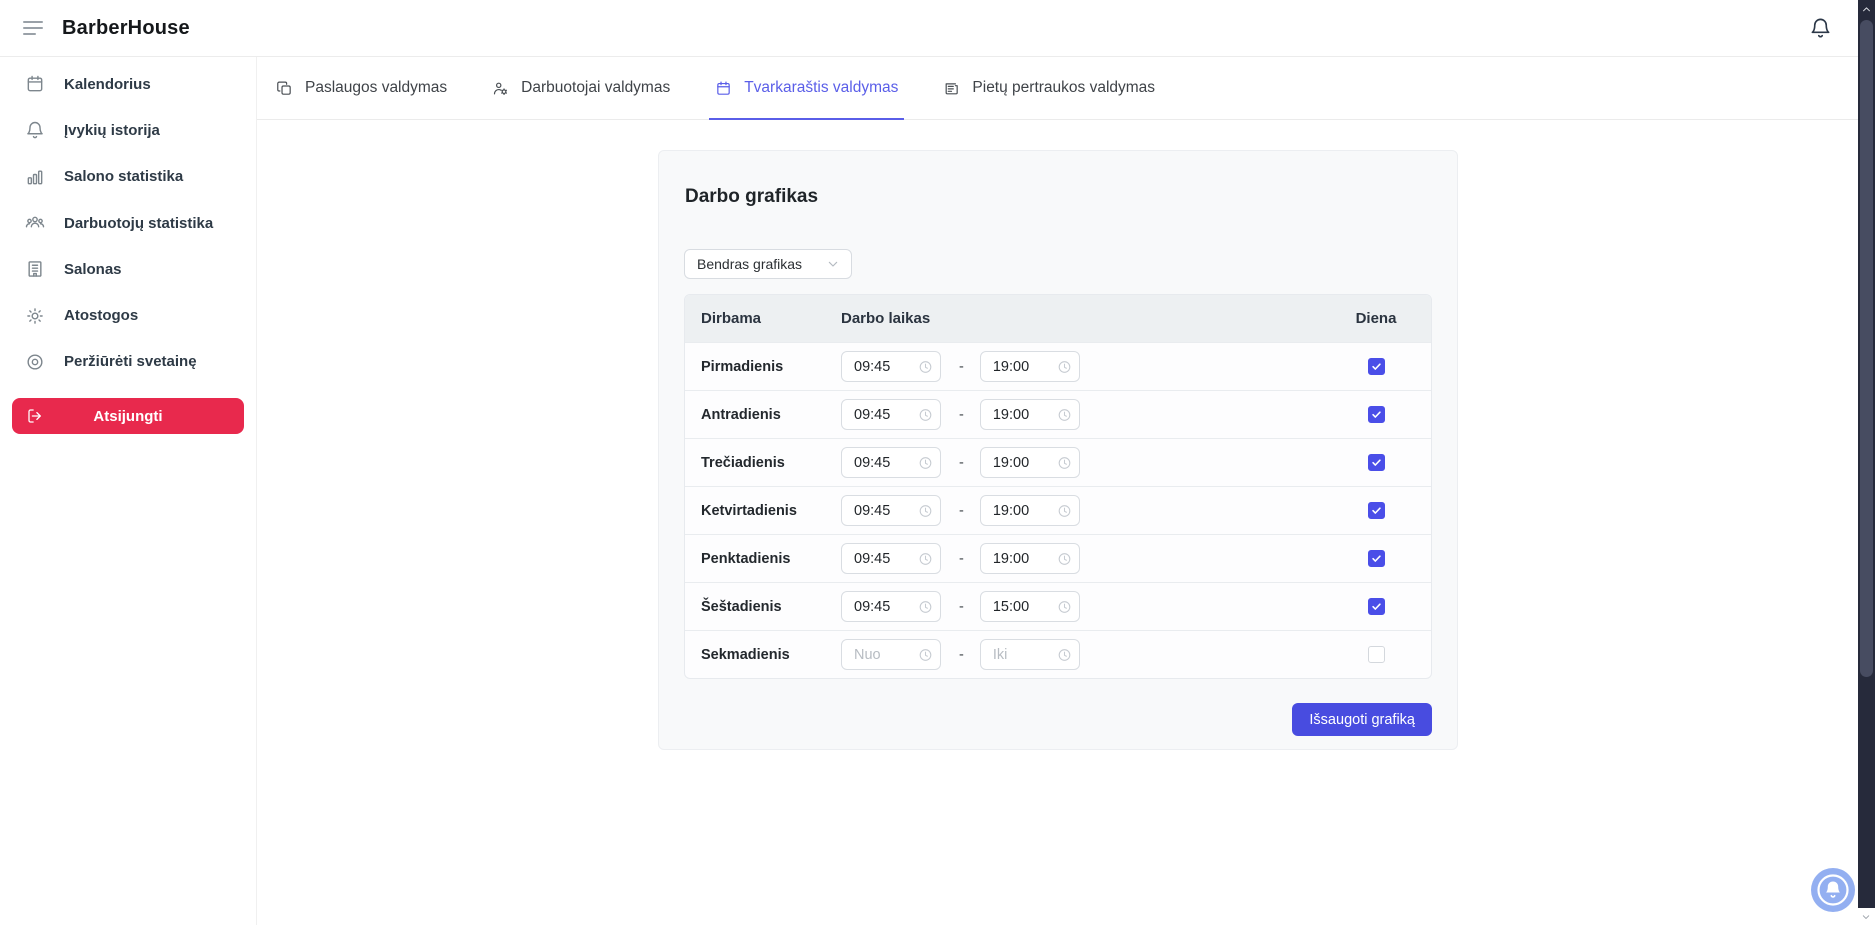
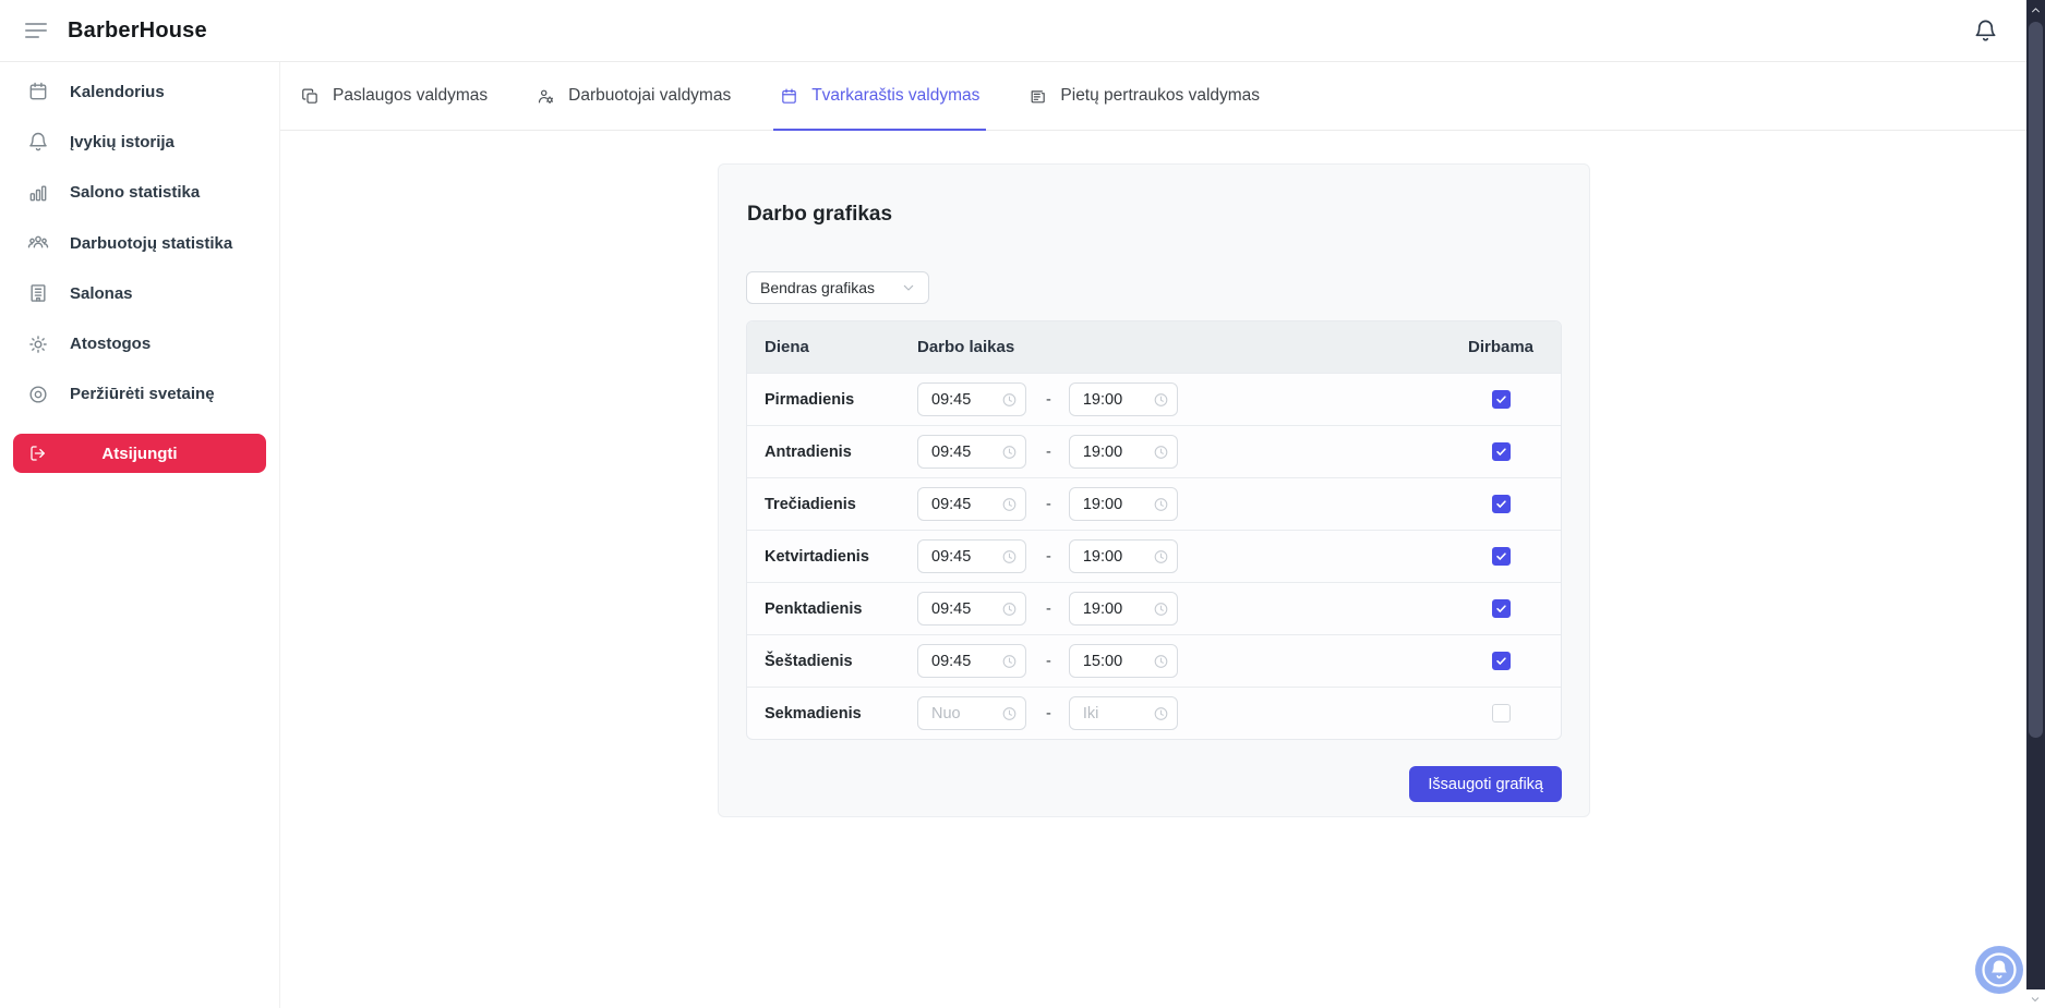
  BarberHouse
  Kalendorius
  Įvykių istorija
  Salono statistika
  Darbuotojų statistika
  Salonas
  Atostogos
  Peržiūrėti svetainę
  Atsijungti
  Paslaugos valdymas
  Darbuotojai valdymas
  Tvarkaraštis valdymas
  Pietų pertraukos valdymas
  Darbo grafikas
  Bendras grafikas
- Dirbama
+ Diena
  Darbo laikas
- Diena
+ Dirbama
  Pirmadienis
  09:45
  -
  19:00
  Antradienis
  09:45
  -
  19:00
  Trečiadienis
  09:45
  -
  19:00
  Ketvirtadienis
  09:45
  -
  19:00
  Penktadienis
  09:45
  -
  19:00
  Šeštadienis
  09:45
  -
  15:00
  Sekmadienis
  Nuo
  -
  Iki
  Išsaugoti grafiką
